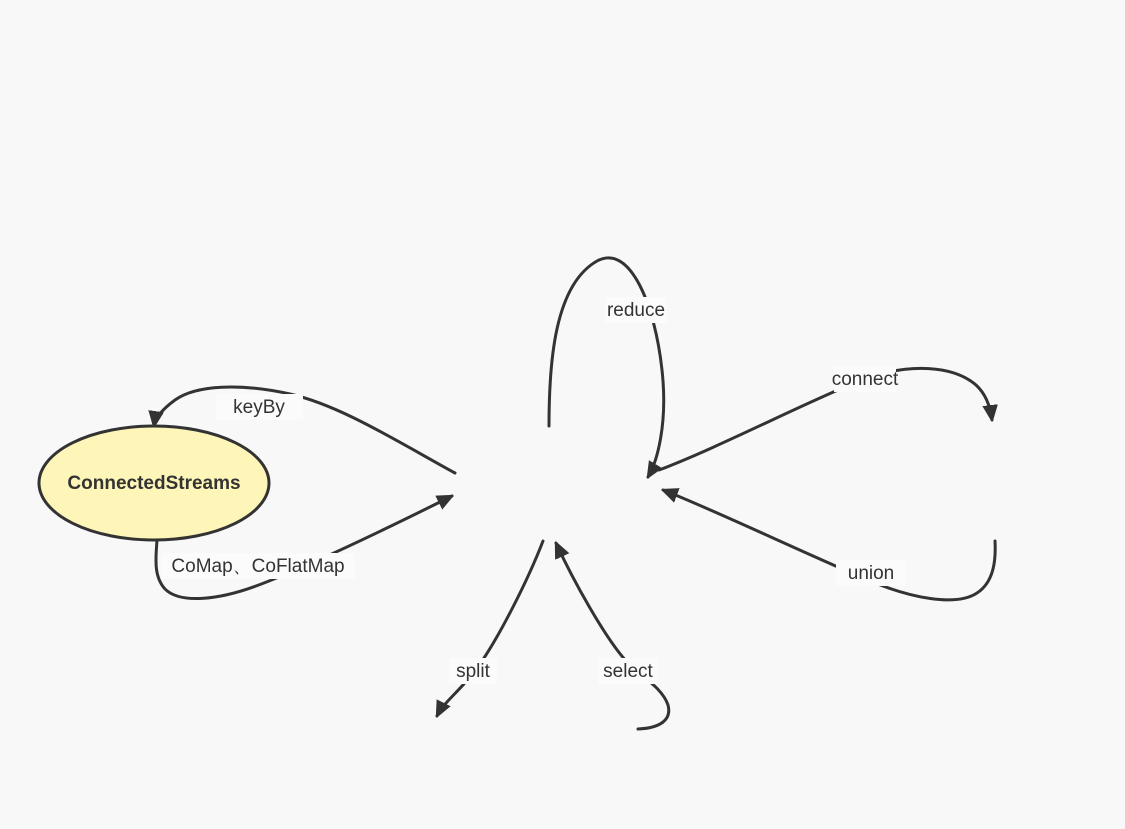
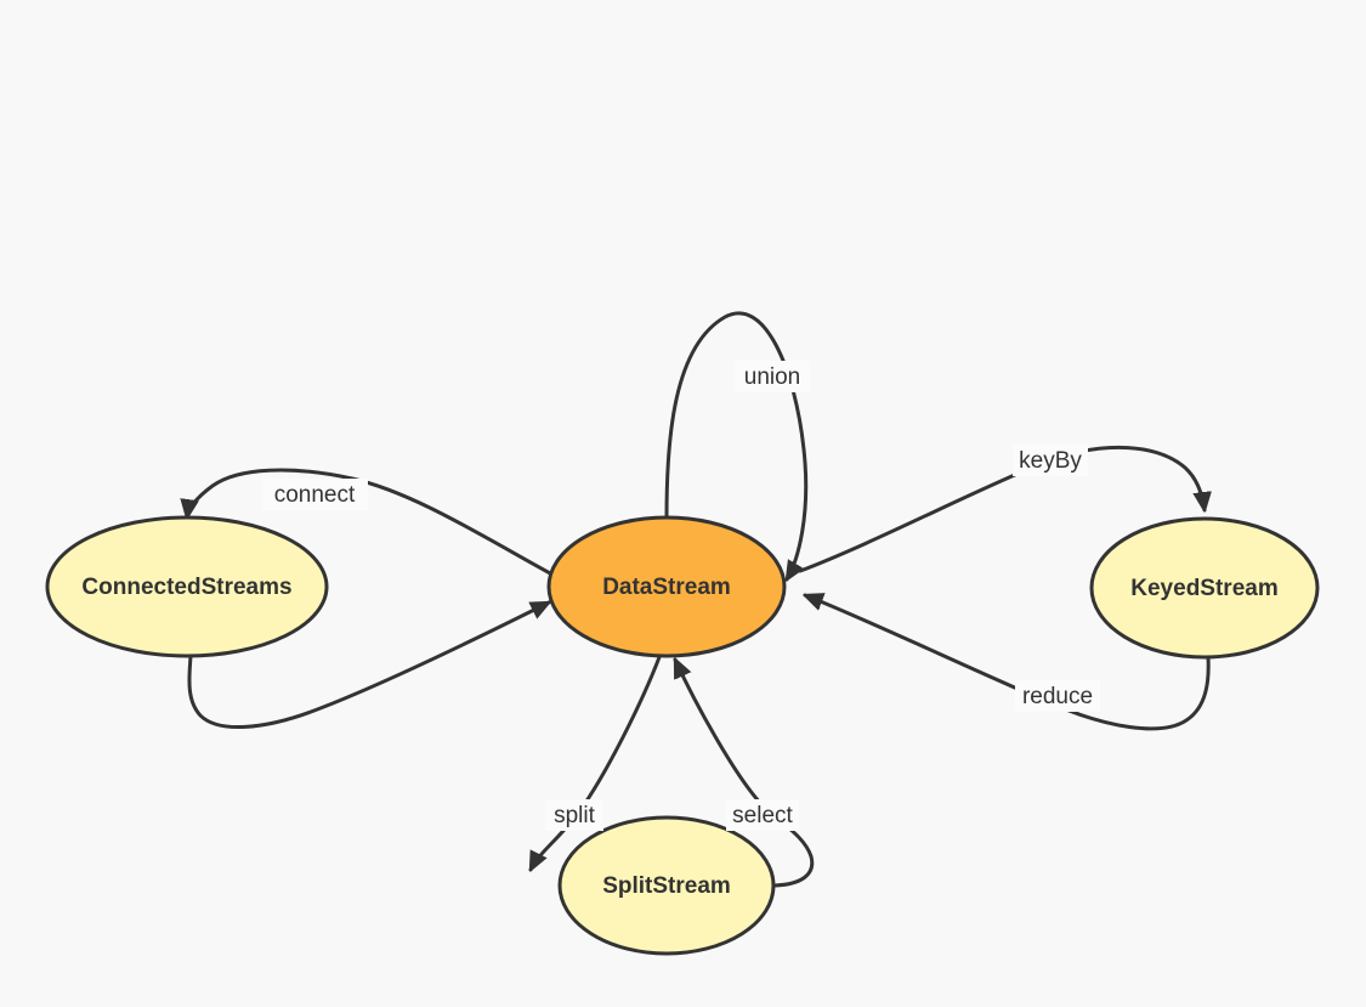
  ConnectedStreams
+ DataStream
+ KeyedStream
+ SplitStream
- keyBy
+ connect
- CoMap、CoFlatMap
- reduce
+ union
- connect
+ keyBy
- union
+ reduce
  split
  select
